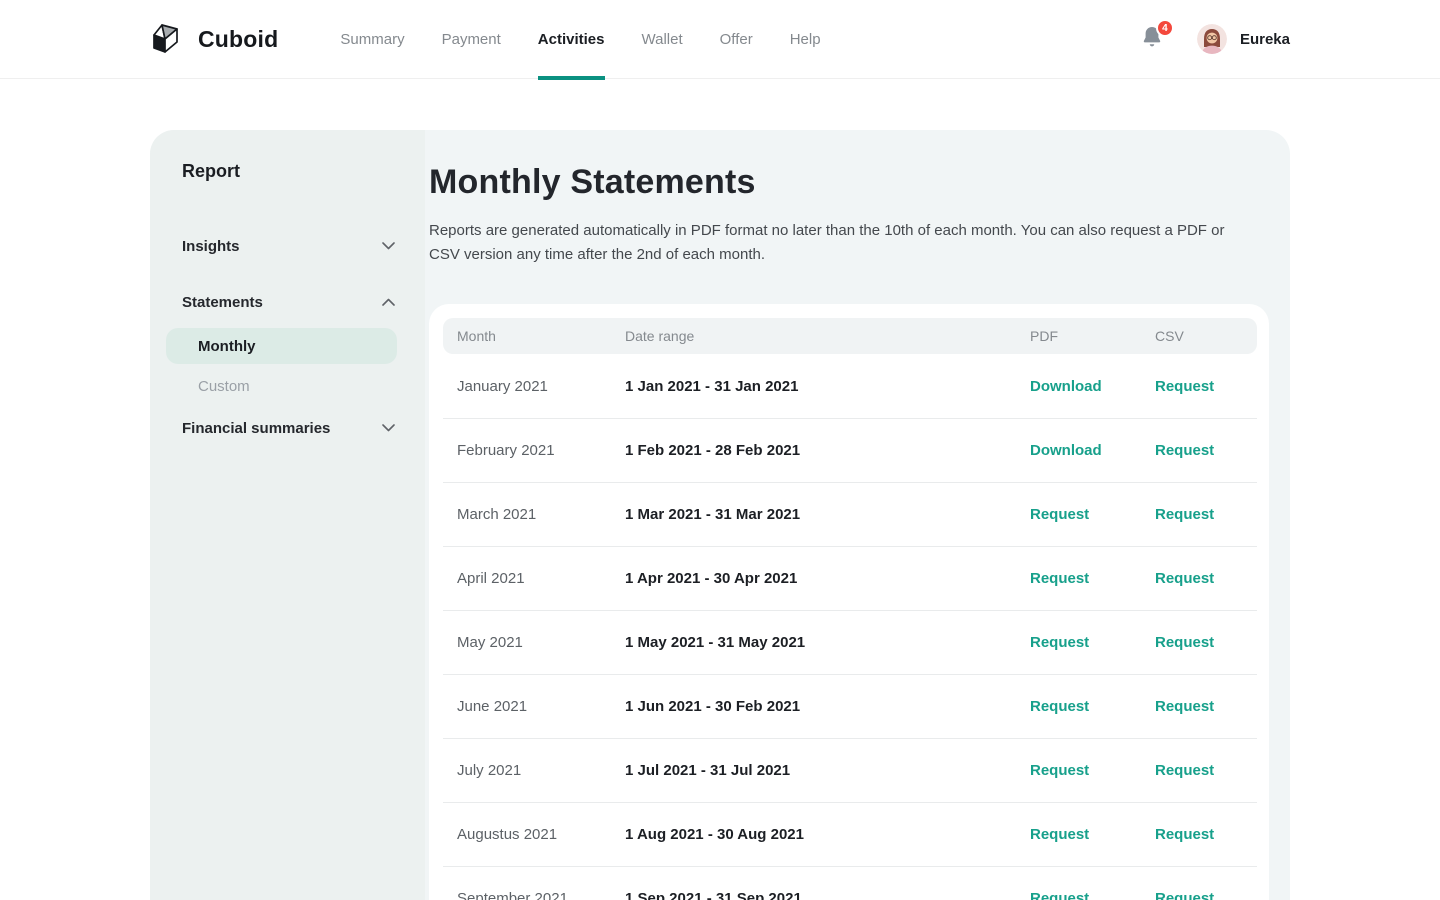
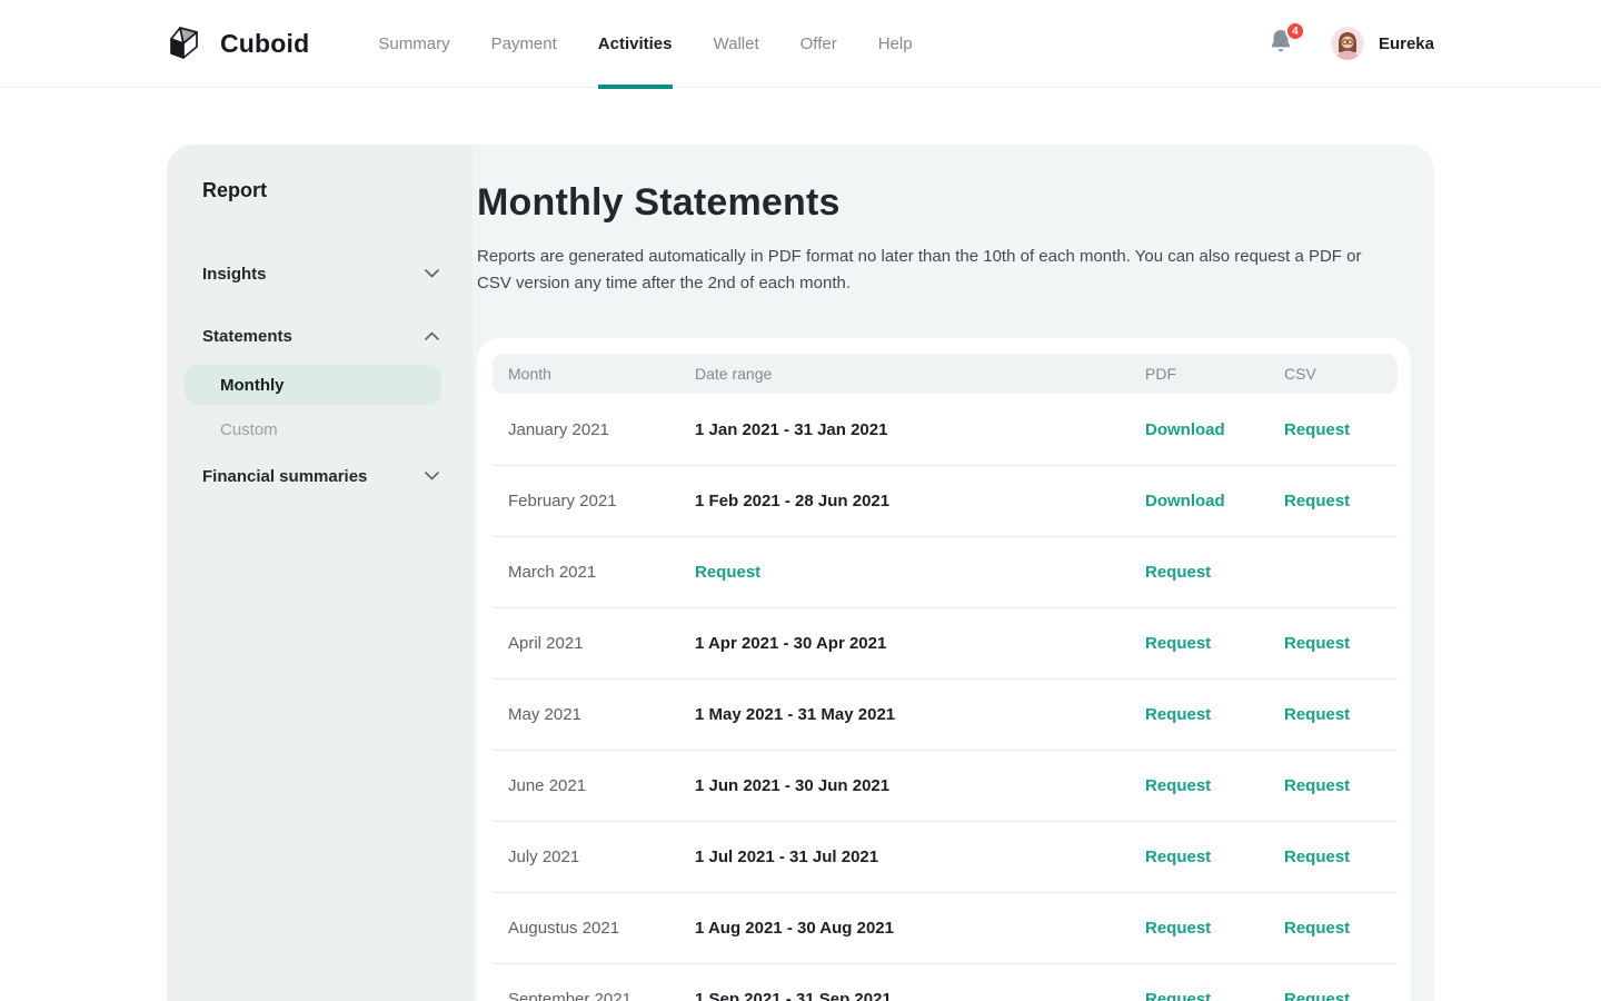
  Cuboid
  Summary
  Payment
  Activities
  Wallet
  Offer
  Help
  4
  Eureka
  Report
  Insights
  Statements
  Monthly
  Custom
  Financial summaries
  Monthly Statements
  Reports are generated automatically in PDF format no later than the 10th of each month. You can also request a PDF or CSV version any time after the 2nd of each month.
  Month
  Date range
  PDF
  CSV
  January 2021
  1 Jan 2021 - 31 Jan 2021
  Download
  Request
  February 2021
- 1 Feb 2021 - 28 Feb 2021
+ 1 Feb 2021 - 28 Jun 2021
  Download
  Request
  March 2021
- 1 Mar 2021 - 31 Mar 2021
  Request
  Request
  April 2021
  1 Apr 2021 - 30 Apr 2021
  Request
  Request
  May 2021
  1 May 2021 - 31 May 2021
  Request
  Request
  June 2021
- 1 Jun 2021 - 30 Feb 2021
+ 1 Jun 2021 - 30 Jun 2021
  Request
  Request
  July 2021
  1 Jul 2021 - 31 Jul 2021
  Request
  Request
  Augustus 2021
  1 Aug 2021 - 30 Aug 2021
  Request
  Request
  September 2021
  1 Sep 2021 - 31 Sep 2021
  Request
  Request
